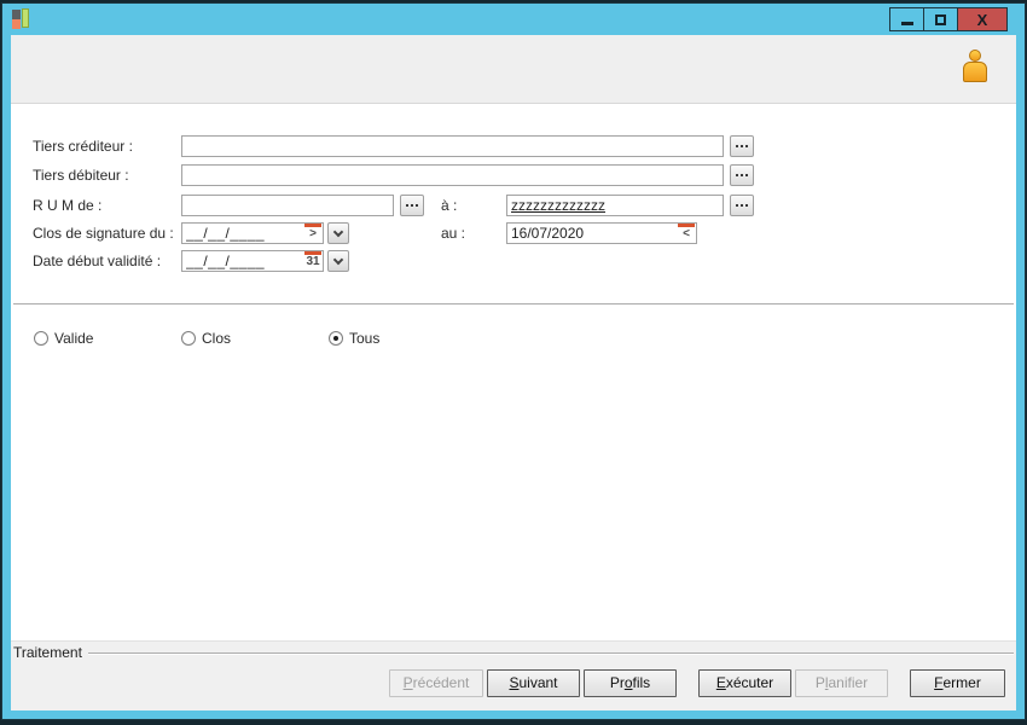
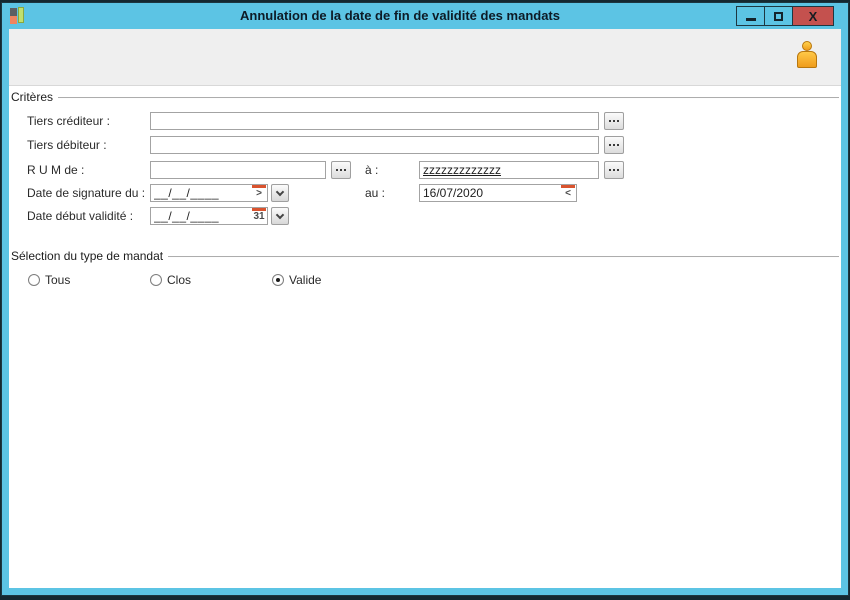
+ Annulation de la date de fin de validité des mandats
  X
+ Critères
  Tiers créditeur :
  Tiers débiteur :
  R U M de :
  à :
  zzzzzzzzzzzzz
- Clos de signature du :
+ Date de signature du :
  __/__/____
  >
  au :
  16/07/2020
  <
  Date début validité :
  __/__/____
  31
+ Sélection du type de mandat
- Valide
+ Tous
  Clos
- Tous
+ Valide
- Traitement
- Précédent
- Suivant
- Profils
- Exécuter
- Planifier
- Fermer
